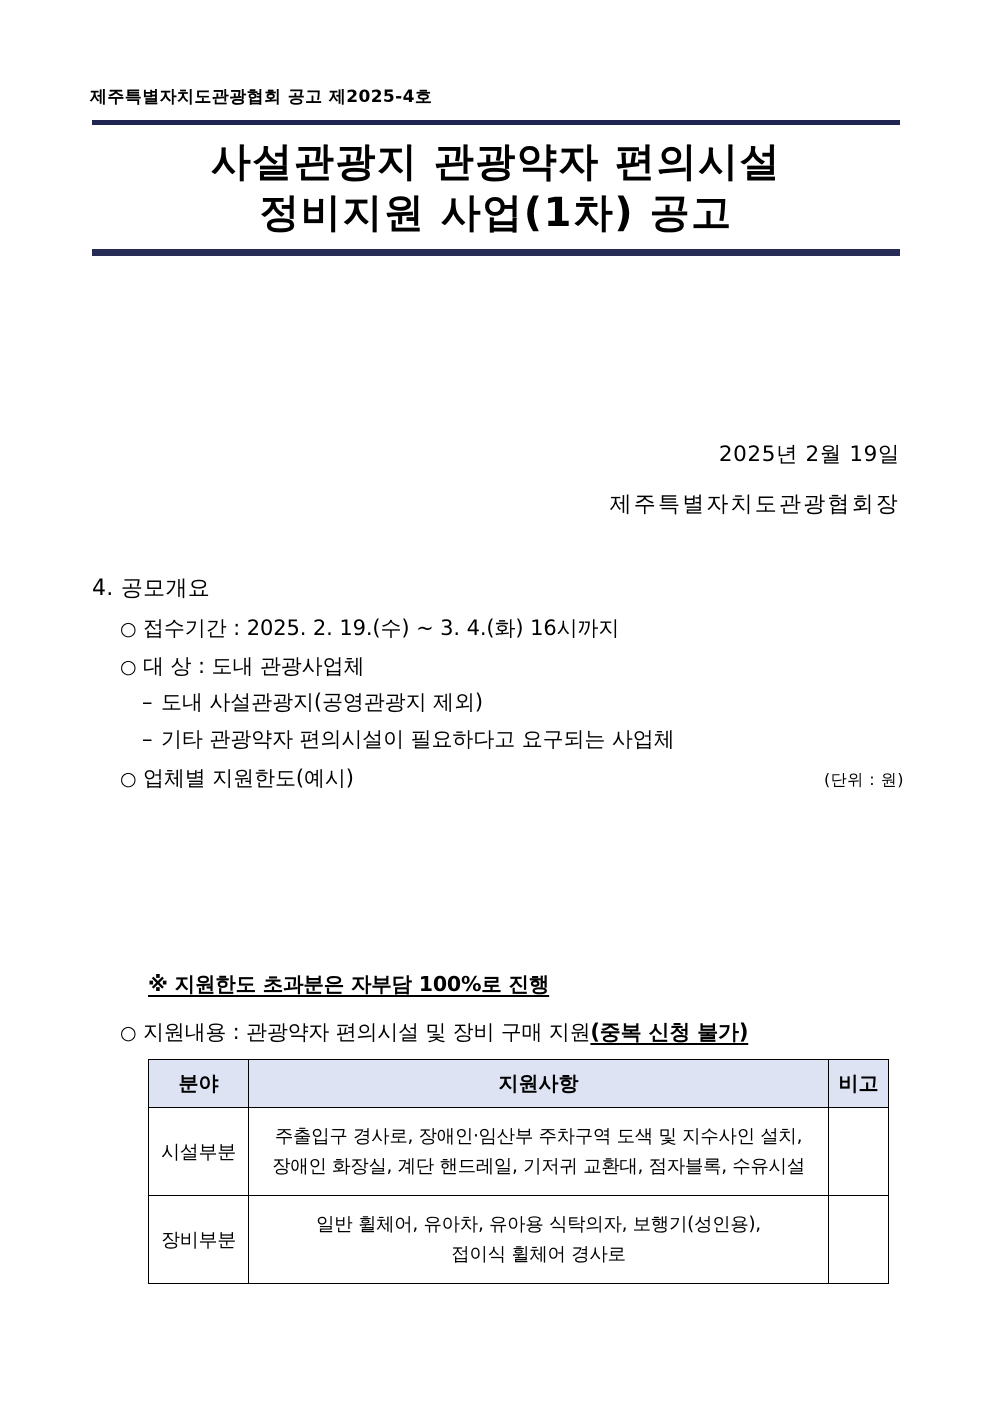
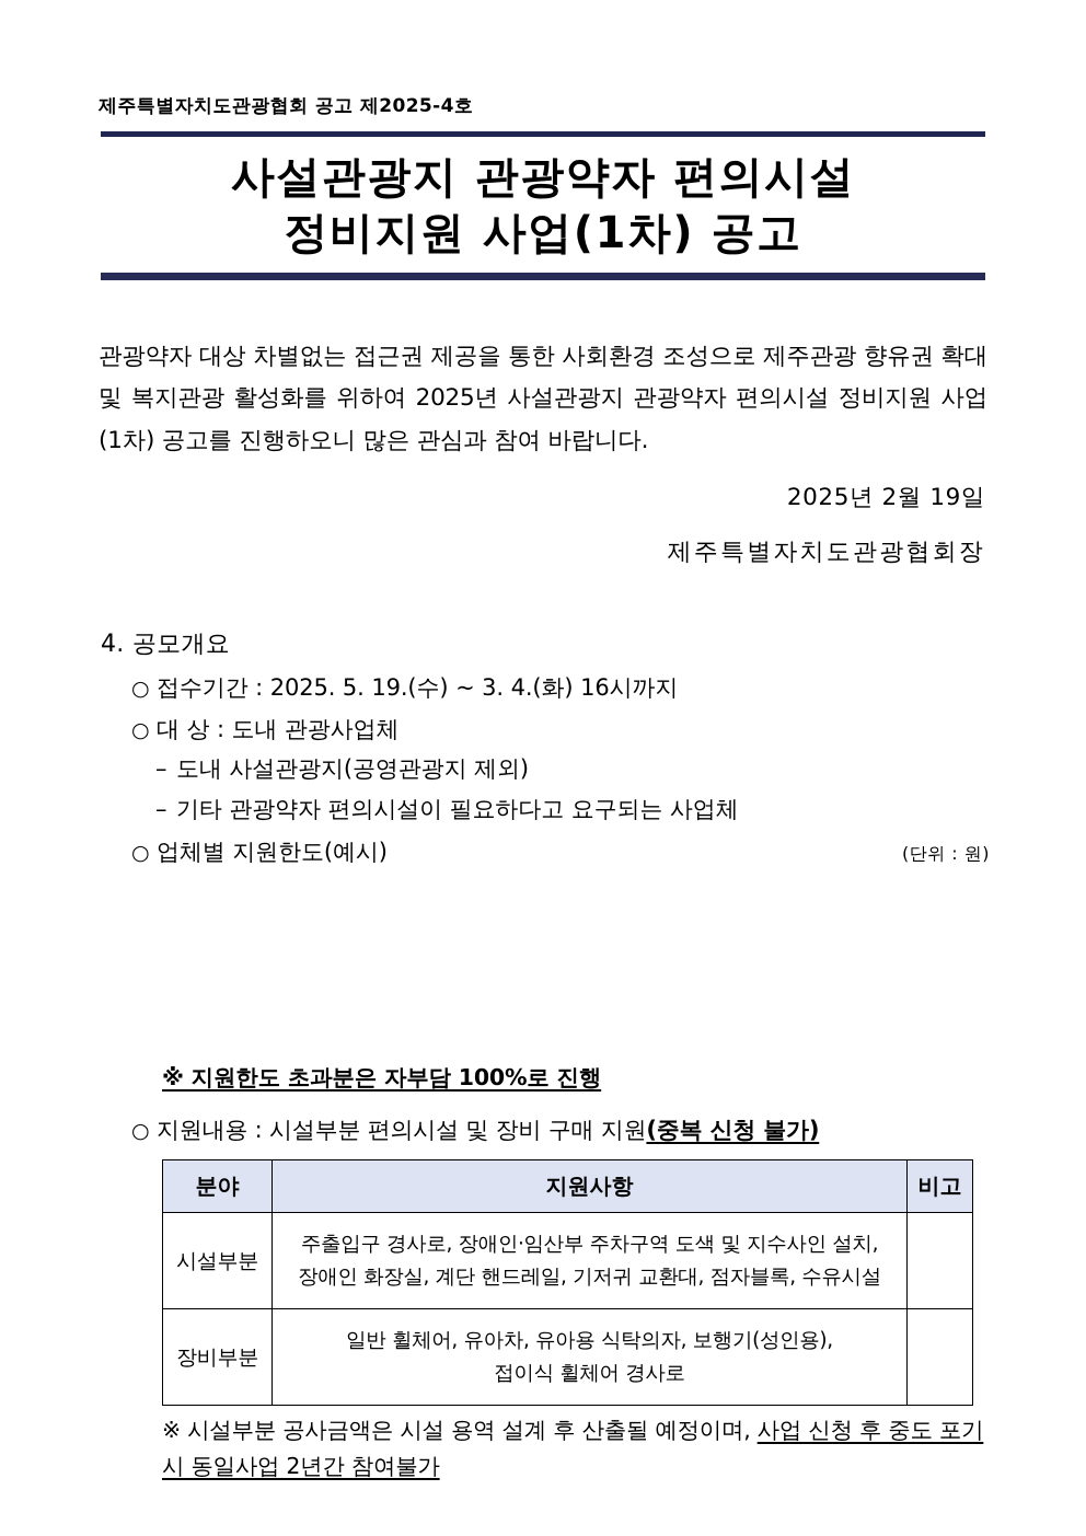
  제주특별자치도관광협회 공고 제2025-4호
  사설관광지 관광약자 편의시설
  정비지원 사업(1차) 공고
+ 관광약자 대상 차별없는 접근권 제공을 통한 사회환경 조성으로 제주관광 향유권 확대 및 복지관광 활성화를 위하여 2025년 사설관광지 관광약자 편의시설 정비지원 사업(1차) 공고를 진행하오니 많은 관심과 참여 바랍니다.
  2025년 2월 19일
  제주특별자치도관광협회장
  4. 공모개요
- ○ 접수기간 : 2025. 2. 19.(수) ~ 3. 4.(화) 16시까지
+ ○ 접수기간 : 2025. 5. 19.(수) ~ 3. 4.(화) 16시까지
  ○ 대 상 : 도내 관광사업체
  – 도내 사설관광지(공영관광지 제외)
  – 기타 관광약자 편의시설이 필요하다고 요구되는 사업체
  ○ 업체별 지원한도(예시)
  (단위 : 원)
  ※ 지원한도 초과분은 자부담 100%로 진행
- ○ 지원내용 : 관광약자 편의시설 및 장비 구매 지원(중복 신청 불가)
+ ○ 지원내용 : 시설부분 편의시설 및 장비 구매 지원(중복 신청 불가)
  분야	지원사항	비고
  시설부분	주출입구 경사로, 장애인·임산부 주차구역 도색 및 지수사인 설치, 장애인 화장실, 계단 핸드레일, 기저귀 교환대, 점자블록, 수유시설
  장비부분	일반 휠체어, 유아차, 유아용 식탁의자, 보행기(성인용), 접이식 휠체어 경사로
+ ※ 시설부분 공사금액은 시설 용역 설계 후 산출될 예정이며, 사업 신청 후 중도 포기 시 동일사업 2년간 참여불가
